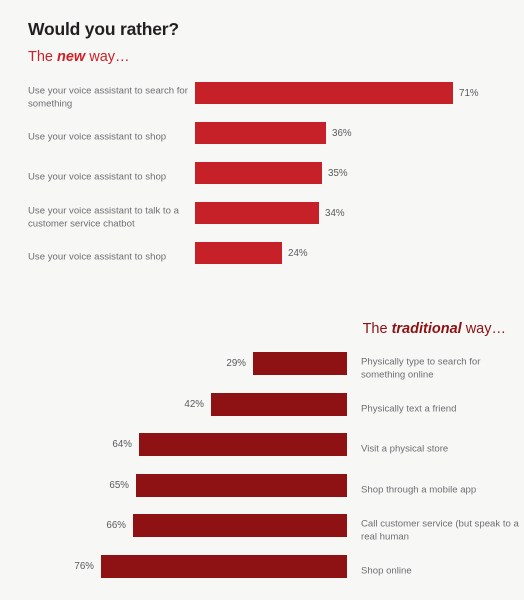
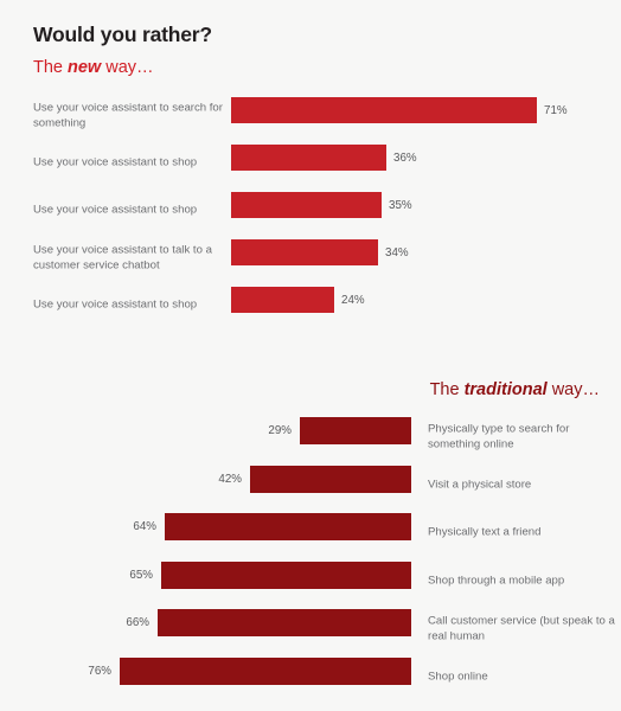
  Would you rather?
  The new way…
  Use your voice assistant to search for something
  71%
  Use your voice assistant to shop
  36%
  Use your voice assistant to shop
  35%
  Use your voice assistant to talk to a customer service chatbot
  34%
  Use your voice assistant to shop
  24%
  The traditional way…
  29%
  Physically type to search for something online
  42%
- Physically text a friend
+ Visit a physical store
  64%
- Visit a physical store
+ Physically text a friend
  65%
  Shop through a mobile app
  66%
  Call customer service (but speak to a real human
  76%
  Shop online
